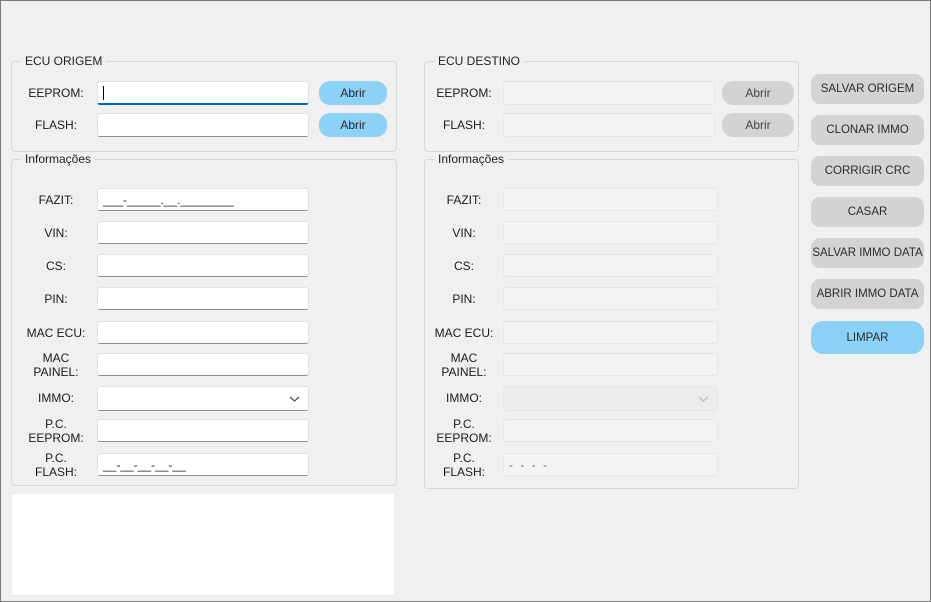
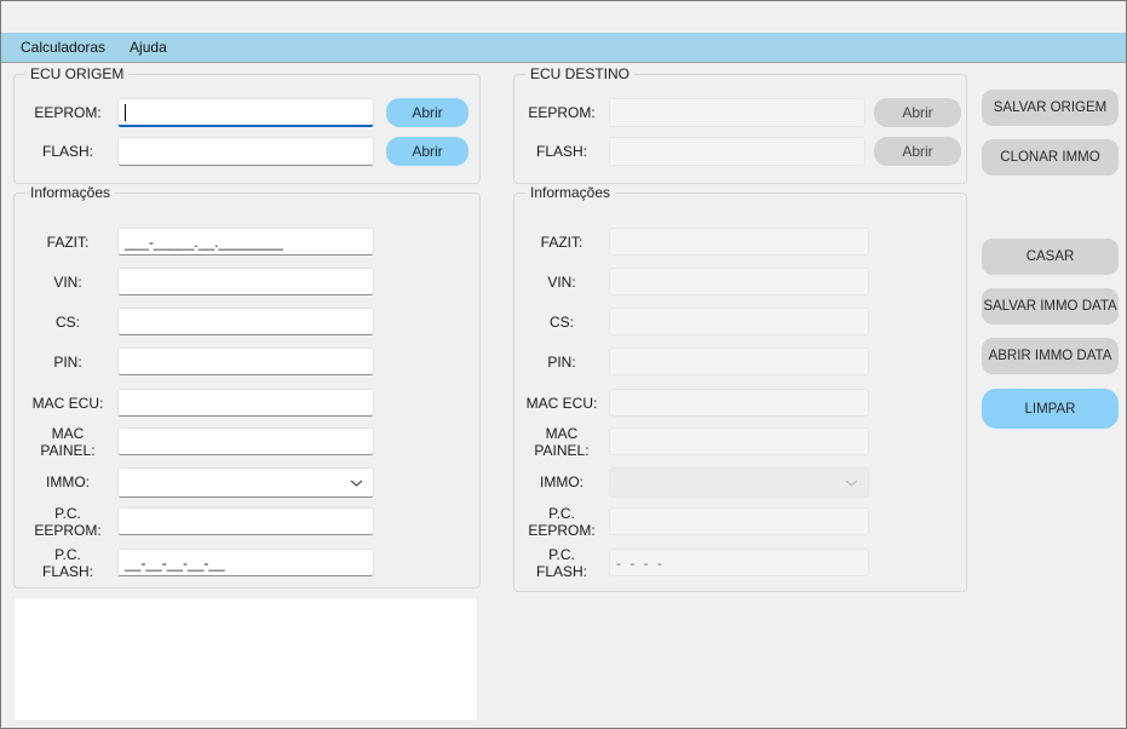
+ Calculadoras
+ Ajuda
  ECU ORIGEM
  EEPROM:
  Abrir
  FLASH:
  Abrir
  ECU DESTINO
  EEPROM:
  Abrir
  FLASH:
  Abrir
  Informações
  FAZIT:
  ___-_____.__.________
  VIN:
  CS:
  PIN:
  MAC ECU:
  MAC
  PAINEL:
  IMMO:
  P.C.
  EEPROM:
  P.C.
  FLASH:
  __-__-__-__-__
  Informações
  FAZIT:
  VIN:
  CS:
  PIN:
  MAC ECU:
  MAC
  PAINEL:
  IMMO:
  P.C.
  EEPROM:
  P.C.
  FLASH:
  - - - -
  SALVAR ORIGEM
  CLONAR IMMO
- CORRIGIR CRC
  CASAR
  SALVAR IMMO DATA
  ABRIR IMMO DATA
  LIMPAR
